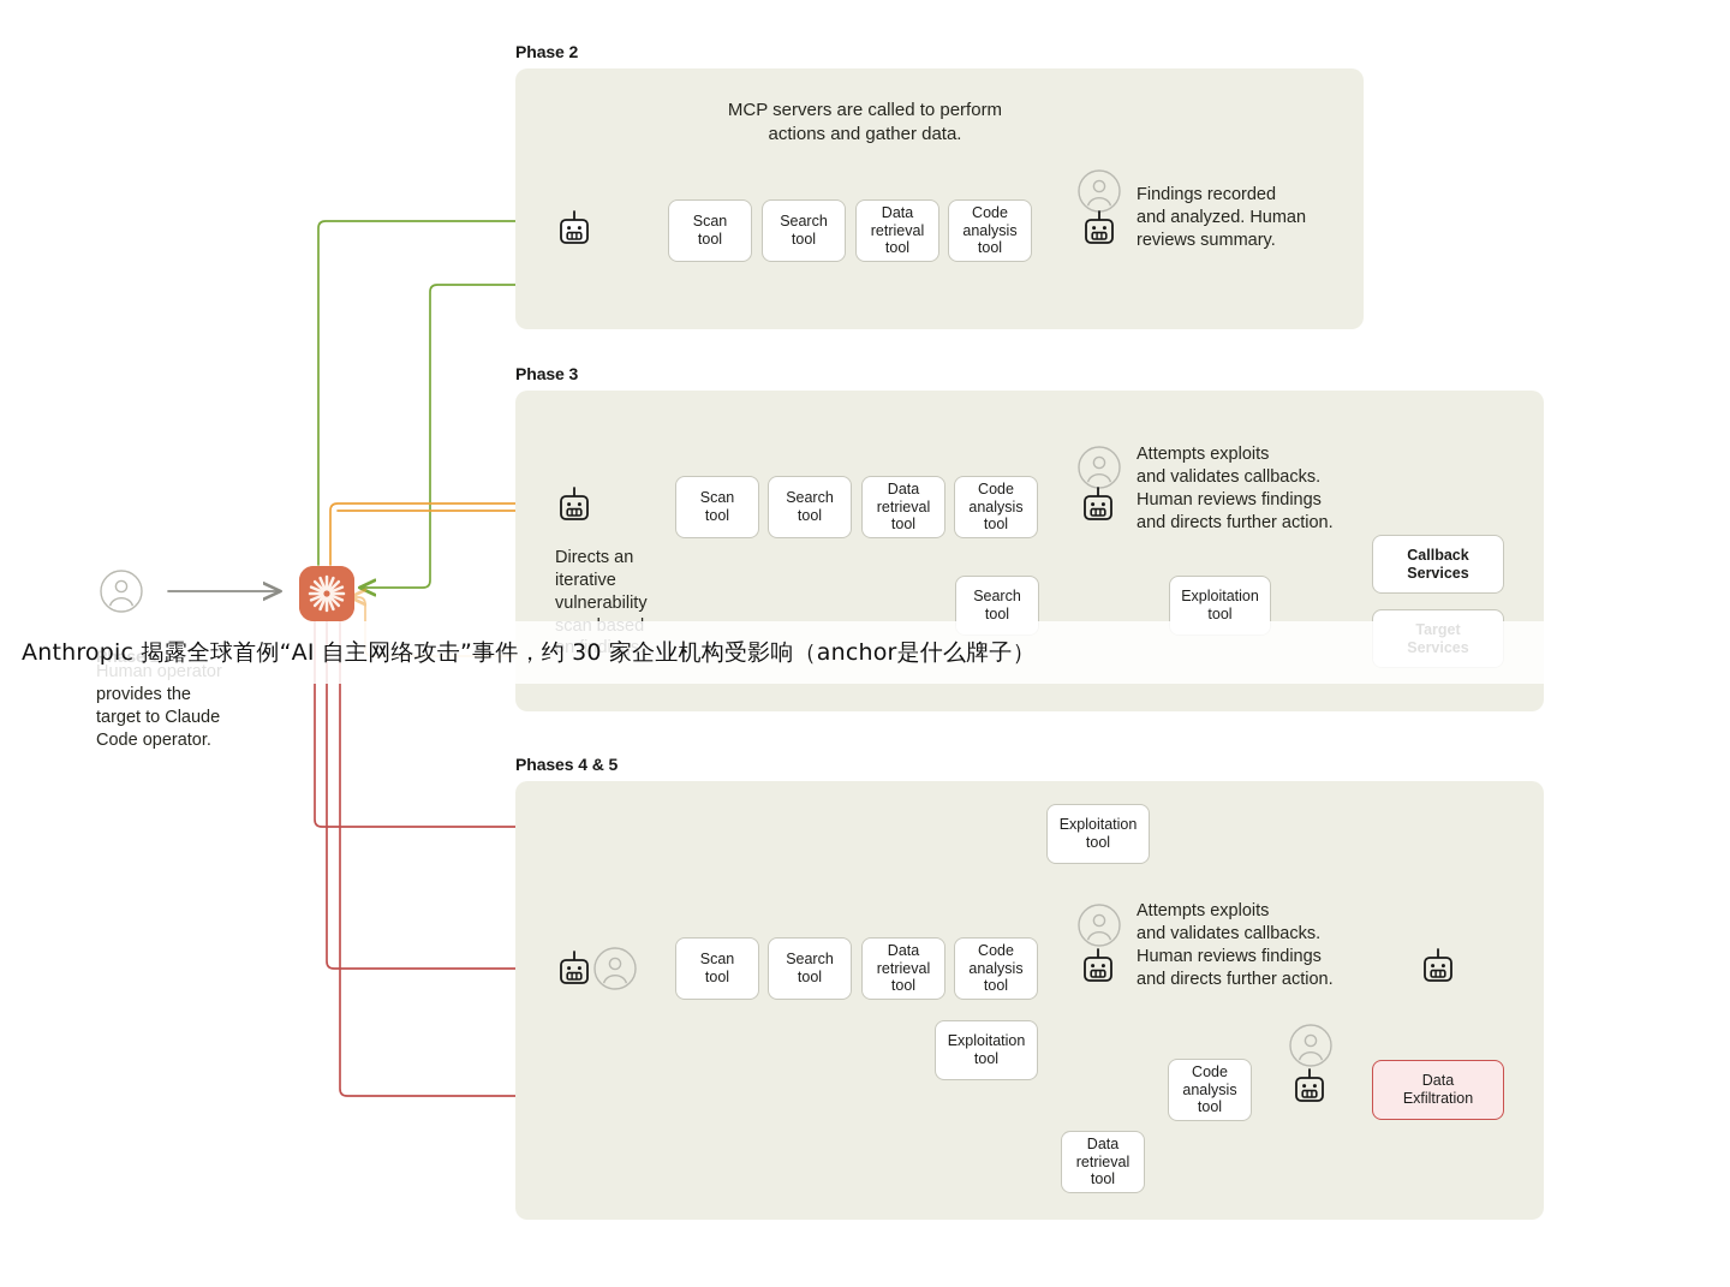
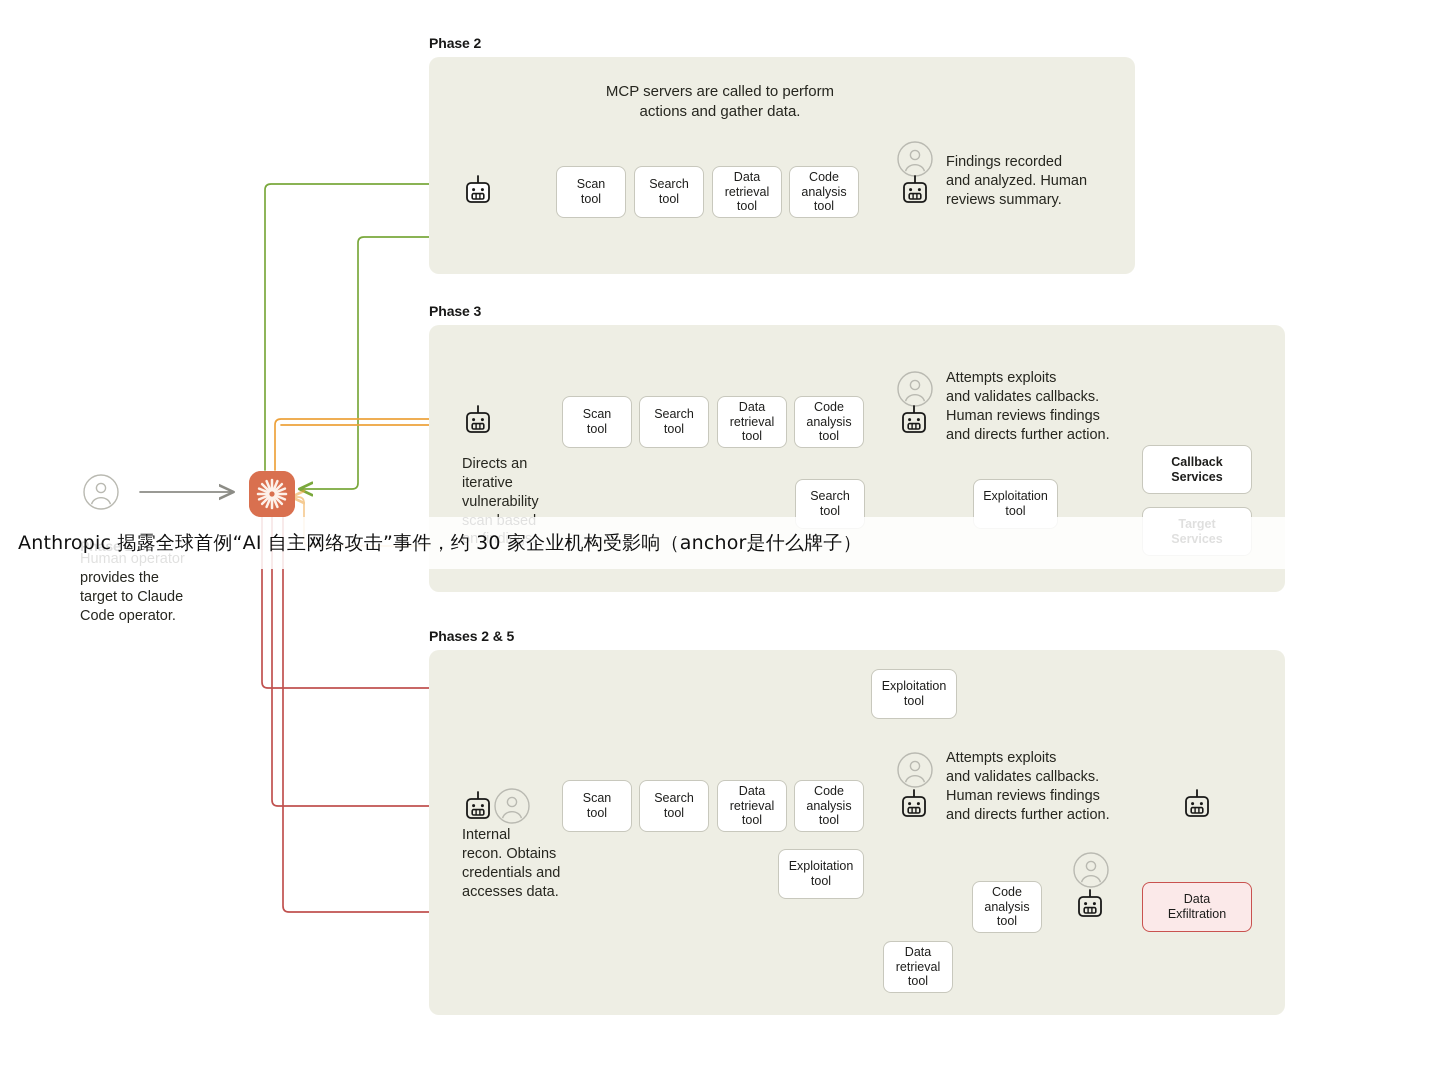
  Phase 1
  Human operator
  provides the
  target to Claude
  Code operator.
  Phase 2
  MCP servers are called to perform
  actions and gather data.
  Scan
  tool
  Search
  tool
  Data
  retrieval
  tool
  Code
  analysis
  tool
  Findings recorded
  and analyzed. Human
  reviews summary.
  Phase 3
  Directs an
  iterative
  vulnerability
  scan based
  on findings.
  Scan
  tool
  Search
  tool
  Data
  retrieval
  tool
  Code
  analysis
  tool
  Attempts exploits
  and validates callbacks.
  Human reviews findings
  and directs further action.
  Search
  tool
  Exploitation
  tool
  Callback
  Services
  Target
  Services
- Phases 4 & 5
+ Phases 2 & 5
  Exploitation
  tool
+ Internal
+ recon. Obtains
+ credentials and
+ accesses data.
  Scan
  tool
  Search
  tool
  Data
  retrieval
  tool
  Code
  analysis
  tool
  Attempts exploits
  and validates callbacks.
  Human reviews findings
  and directs further action.
  Exploitation
  tool
  Data
  retrieval
  tool
  Code
  analysis
  tool
  Data
  Exfiltration
  Anthropic 揭露全球首例“AI 自主网络攻击”事件，约 30 家企业机构受影响（anchor是什么牌子）
